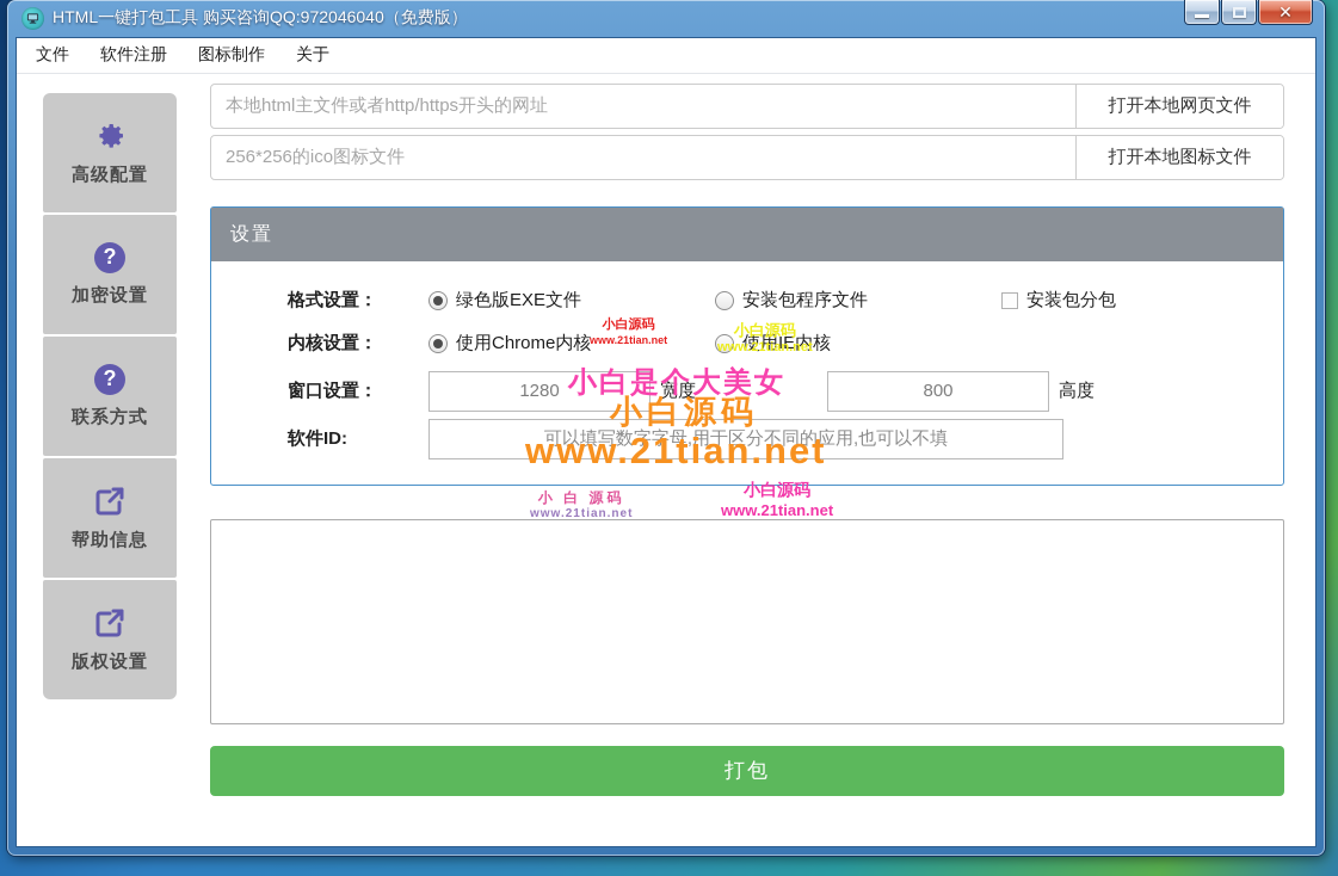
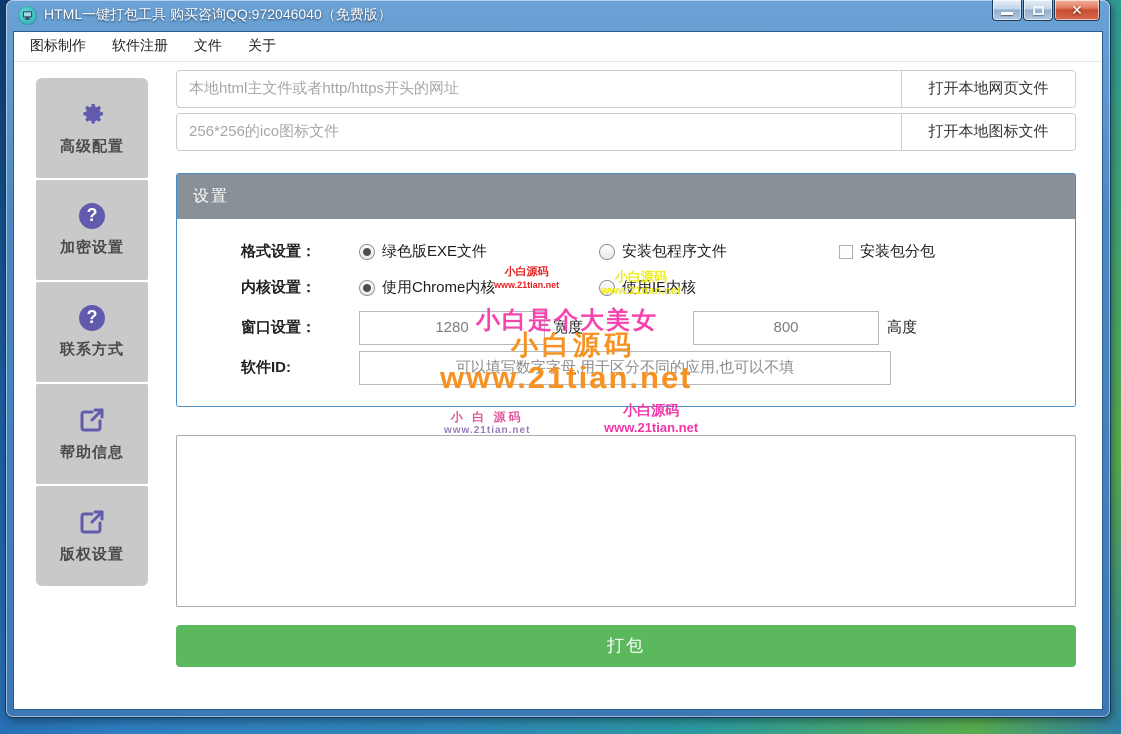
  HTML一键打包工具 购买咨询QQ:972046040（免费版）
  ✕
- 文件
+ 图标制作
  软件注册
- 图标制作
+ 文件
  关于
  高级配置
  ?
  加密设置
  ?
  联系方式
  帮助信息
  版权设置
  本地html主文件或者http/https开头的网址
  打开本地网页文件
  256*256的ico图标文件
  打开本地图标文件
  设置
  格式设置：
  绿色版EXE文件
  安装包程序文件
  安装包分包
  内核设置：
  使用Chrome内核
  使用IE内核
  窗口设置：
  1280
  宽度
  800
  高度
  软件ID:
  可以填写数字字母,用于区分不同的应用,也可以不填
  小白源码
  www.21tian.net
  小白源码
  www.21tian.net
  小白是个大美女
  小白源码
  www.21tian.net
  小 白 源码
  www.21tian.net
  小白源码
  www.21tian.net
  打包
